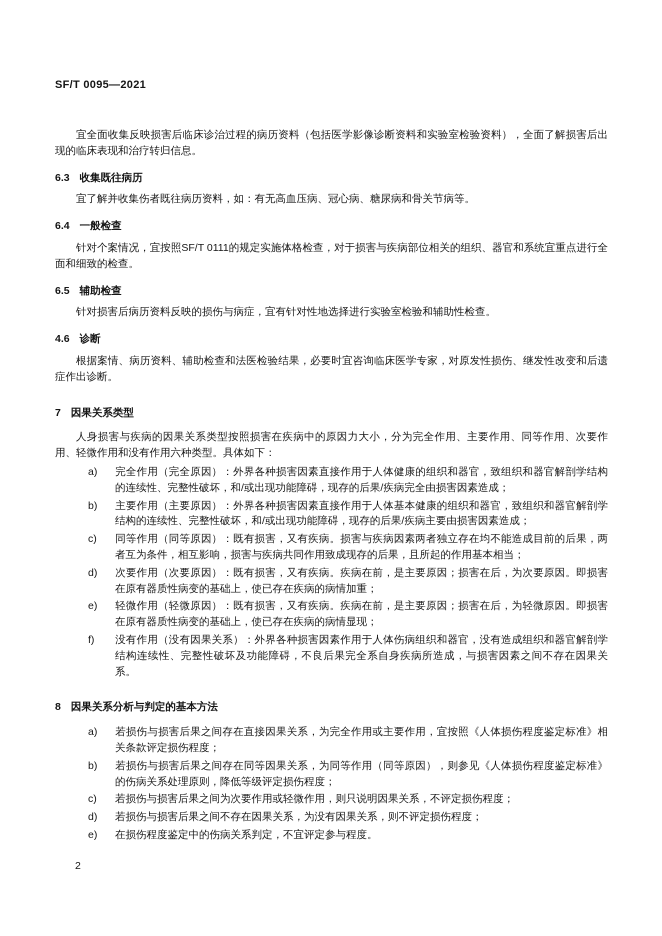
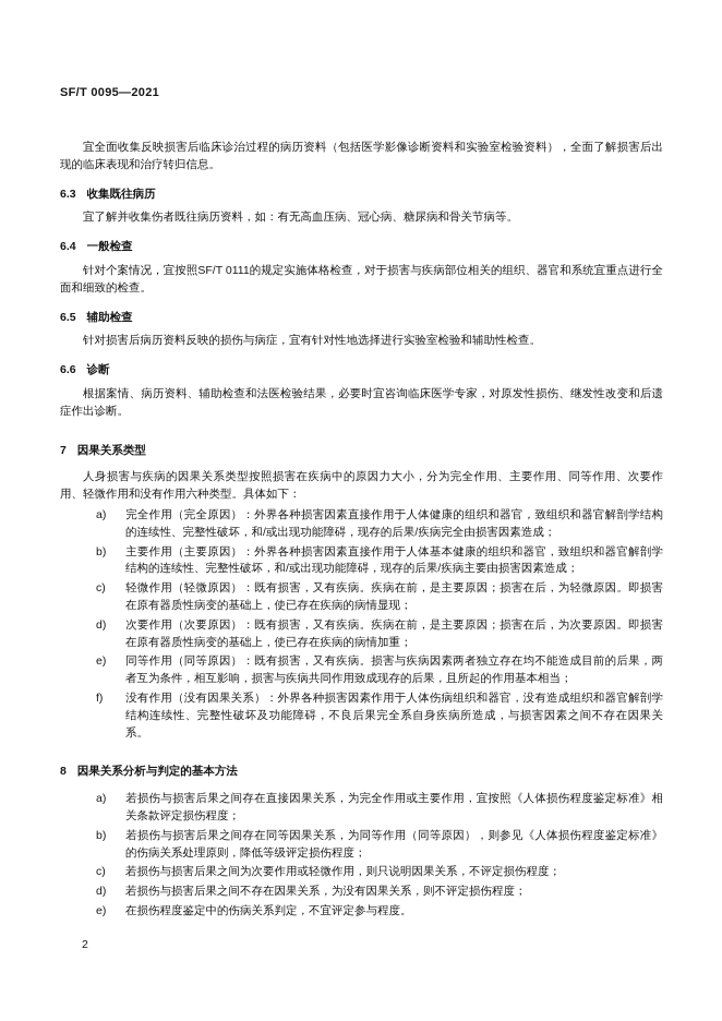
  SF/T 0095—2021
  宜全面收集反映损害后临床诊治过程的病历资料（包括医学影像诊断资料和实验室检验资料），全面了解损害后出现的临床表现和治疗转归信息。
  6.3 收集既往病历
  宜了解并收集伤者既往病历资料，如：有无高血压病、冠心病、糖尿病和骨关节病等。
  6.4 一般检查
  针对个案情况，宜按照SF/T 0111的规定实施体格检查，对于损害与疾病部位相关的组织、器官和系统宜重点进行全面和细致的检查。
  6.5 辅助检查
  针对损害后病历资料反映的损伤与病症，宜有针对性地选择进行实验室检验和辅助性检查。
- 4.6 诊断
+ 6.6 诊断
  根据案情、病历资料、辅助检查和法医检验结果，必要时宜咨询临床医学专家，对原发性损伤、继发性改变和后遗症作出诊断。
  7 因果关系类型
  人身损害与疾病的因果关系类型按照损害在疾病中的原因力大小，分为完全作用、主要作用、同等作用、次要作用、轻微作用和没有作用六种类型。具体如下：
  a) 完全作用（完全原因）：外界各种损害因素直接作用于人体健康的组织和器官，致组织和器官解剖学结构的连续性、完整性破坏，和/或出现功能障碍，现存的后果/疾病完全由损害因素造成；
  b) 主要作用（主要原因）：外界各种损害因素直接作用于人体基本健康的组织和器官，致组织和器官解剖学结构的连续性、完整性破坏，和/或出现功能障碍，现存的后果/疾病主要由损害因素造成；
- c) 同等作用（同等原因）：既有损害，又有疾病。损害与疾病因素两者独立存在均不能造成目前的后果，两者互为条件，相互影响，损害与疾病共同作用致成现存的后果，且所起的作用基本相当；
+ c) 轻微作用（轻微原因）：既有损害，又有疾病。疾病在前，是主要原因；损害在后，为轻微原因。即损害在原有器质性病变的基础上，使已存在疾病的病情显现；
  d) 次要作用（次要原因）：既有损害，又有疾病。疾病在前，是主要原因；损害在后，为次要原因。即损害在原有器质性病变的基础上，使已存在疾病的病情加重；
- e) 轻微作用（轻微原因）：既有损害，又有疾病。疾病在前，是主要原因；损害在后，为轻微原因。即损害在原有器质性病变的基础上，使已存在疾病的病情显现；
+ e) 同等作用（同等原因）：既有损害，又有疾病。损害与疾病因素两者独立存在均不能造成目前的后果，两者互为条件，相互影响，损害与疾病共同作用致成现存的后果，且所起的作用基本相当；
  f) 没有作用（没有因果关系）：外界各种损害因素作用于人体伤病组织和器官，没有造成组织和器官解剖学结构连续性、完整性破坏及功能障碍，不良后果完全系自身疾病所造成，与损害因素之间不存在因果关系。
  8 因果关系分析与判定的基本方法
  a) 若损伤与损害后果之间存在直接因果关系，为完全作用或主要作用，宜按照《人体损伤程度鉴定标准》相关条款评定损伤程度；
  b) 若损伤与损害后果之间存在同等因果关系，为同等作用（同等原因），则参见《人体损伤程度鉴定标准》的伤病关系处理原则，降低等级评定损伤程度；
  c) 若损伤与损害后果之间为次要作用或轻微作用，则只说明因果关系，不评定损伤程度；
  d) 若损伤与损害后果之间不存在因果关系，为没有因果关系，则不评定损伤程度；
  e) 在损伤程度鉴定中的伤病关系判定，不宜评定参与程度。
  2
